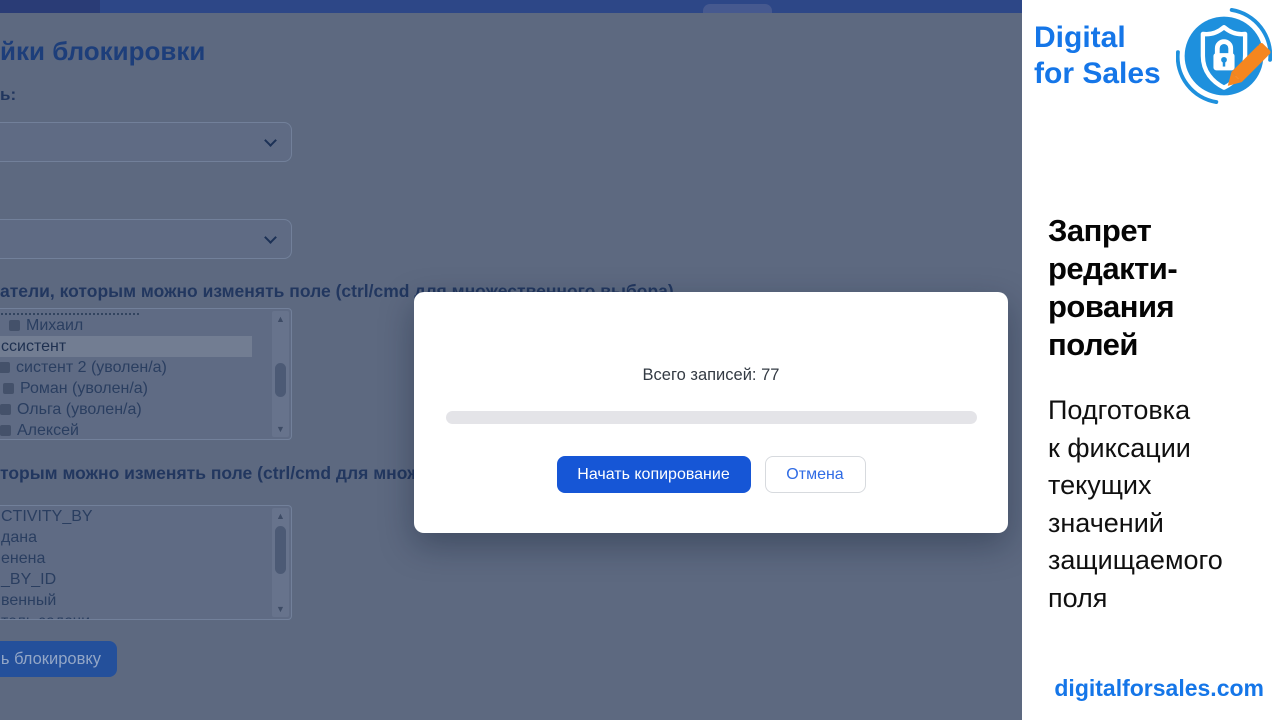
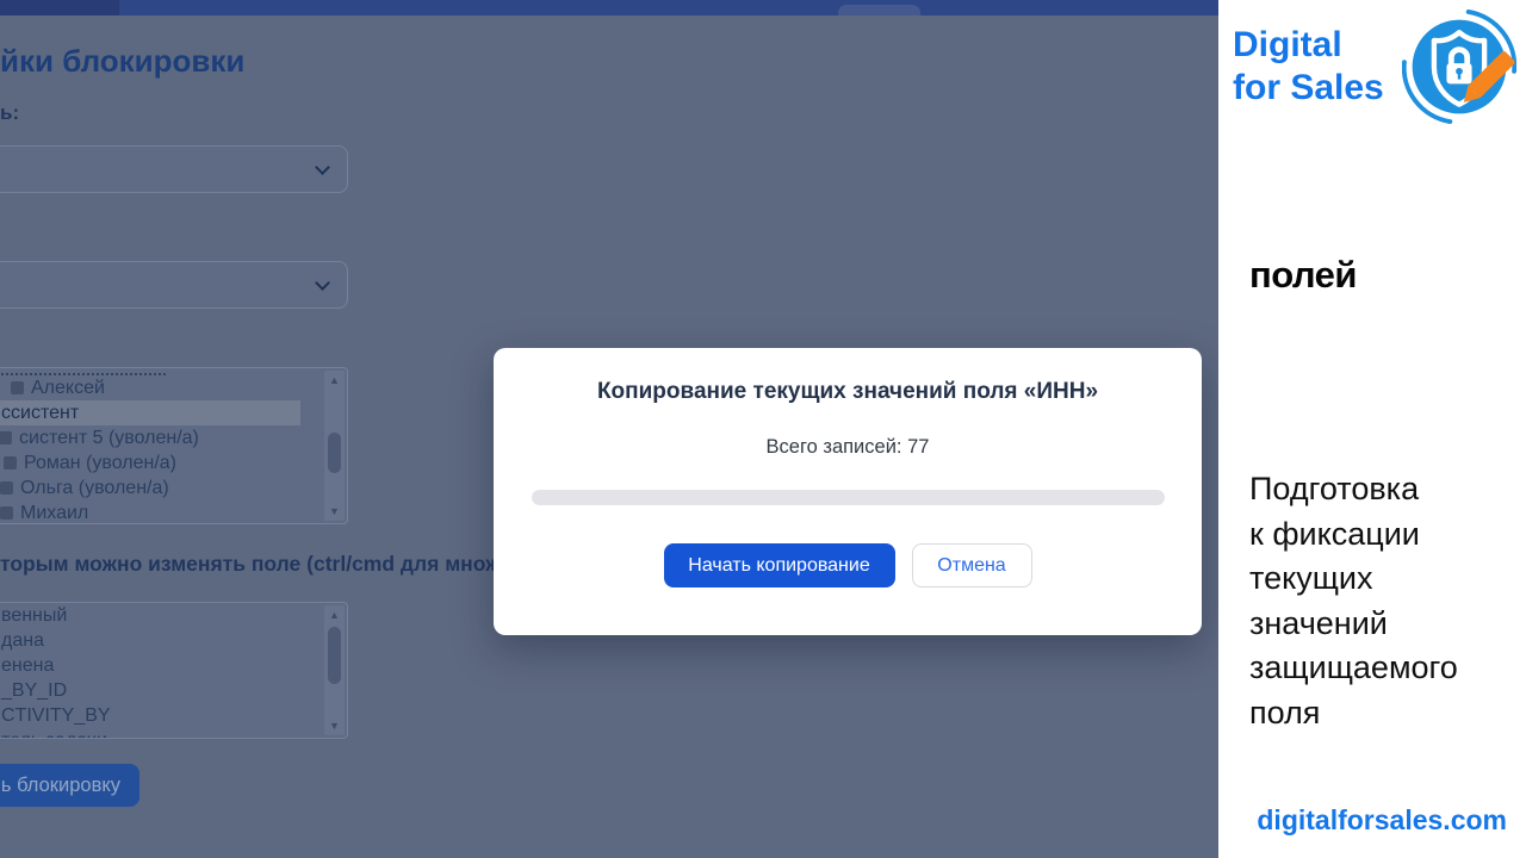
  йки блокировки
  ь:
- атели, которым можно изменять поле (ctrl/cmd для множественного выбора)
- Михаил
+ Алексей
  ссистент
- систент 2 (уволен/а)
+ систент 5 (уволен/а)
  Роман (уволен/а)
  Ольга (уволен/а)
- Алексей
+ Михаил
  ▲
  ▼
- CTIVITY_BY
+ венный
  дана
  енена
  _BY_ID
- венный
+ CTIVITY_BY
  ▲
  ▼
  ь блокировку
+ Копирование текущих значений поля «ИНН»
  Всего записей: 77
  Начать копирование
  Отмена
  Digital
  for Sales
- Запрет
- редакти-
- рования
  полей
  Подготовка
  к фиксации
  текущих
  значений
  защищаемого
  поля
  digitalforsales.com
